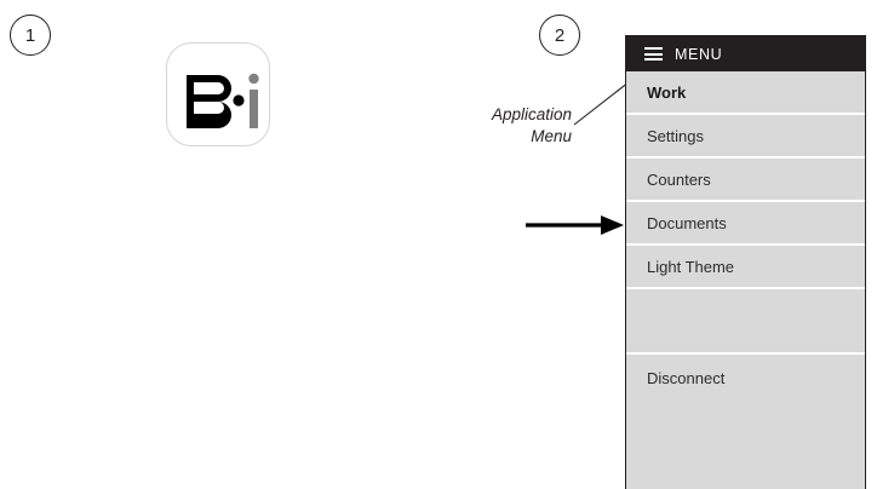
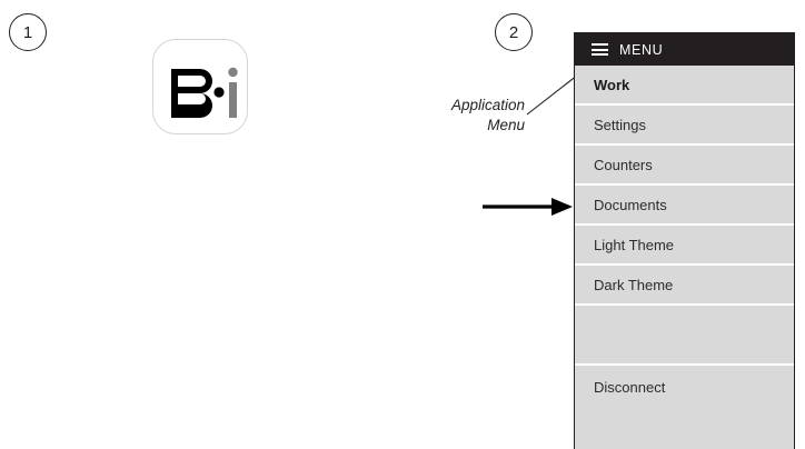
  1
  2
  Application
  Menu
  MENU
  Work
  Settings
  Counters
  Documents
  Light Theme
+ Dark Theme
  Disconnect
